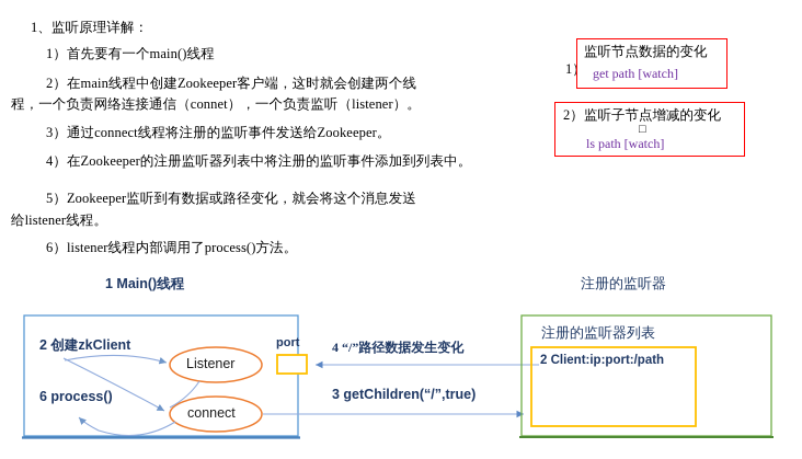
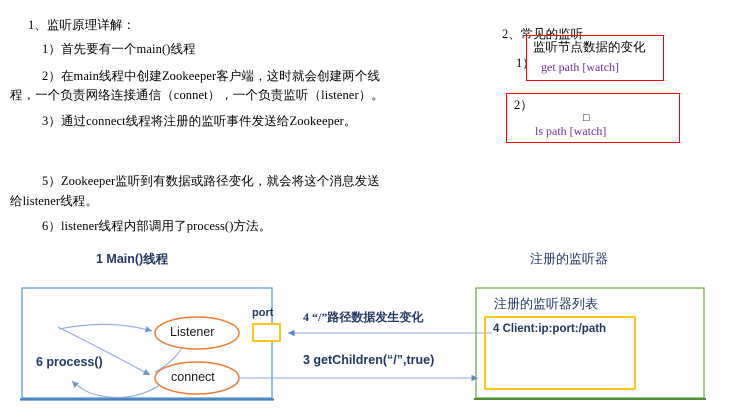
  1、监听原理详解：
  1）首先要有一个main()线程
  2）在main线程中创建Zookeeper客户端，这时就会创建两个线
  程，一个负责网络连接通信（connet），一个负责监听（listener）。
  3）通过connect线程将注册的监听事件发送给Zookeeper。
- 4）在Zookeeper的注册监听器列表中将注册的监听事件添加到列表中。
  5）Zookeeper监听到有数据或路径变化，就会将这个消息发送
  给listener线程。
  6）listener线程内部调用了process()方法。
+ 2、常见的监听
  1）
  监听节点数据的变化
  get path [watch]
  2）
- 监听子节点增减的变化
  □
  ls path [watch]
  1 Main()线程
  注册的监听器
- 2 创建zkClient
  6 process()
  Listener
  connect
  port
  4 “/”路径数据发生变化
  3 getChildren(“/”,true)
  注册的监听器列表
- 2 Client:ip:port:/path
+ 4 Client:ip:port:/path
